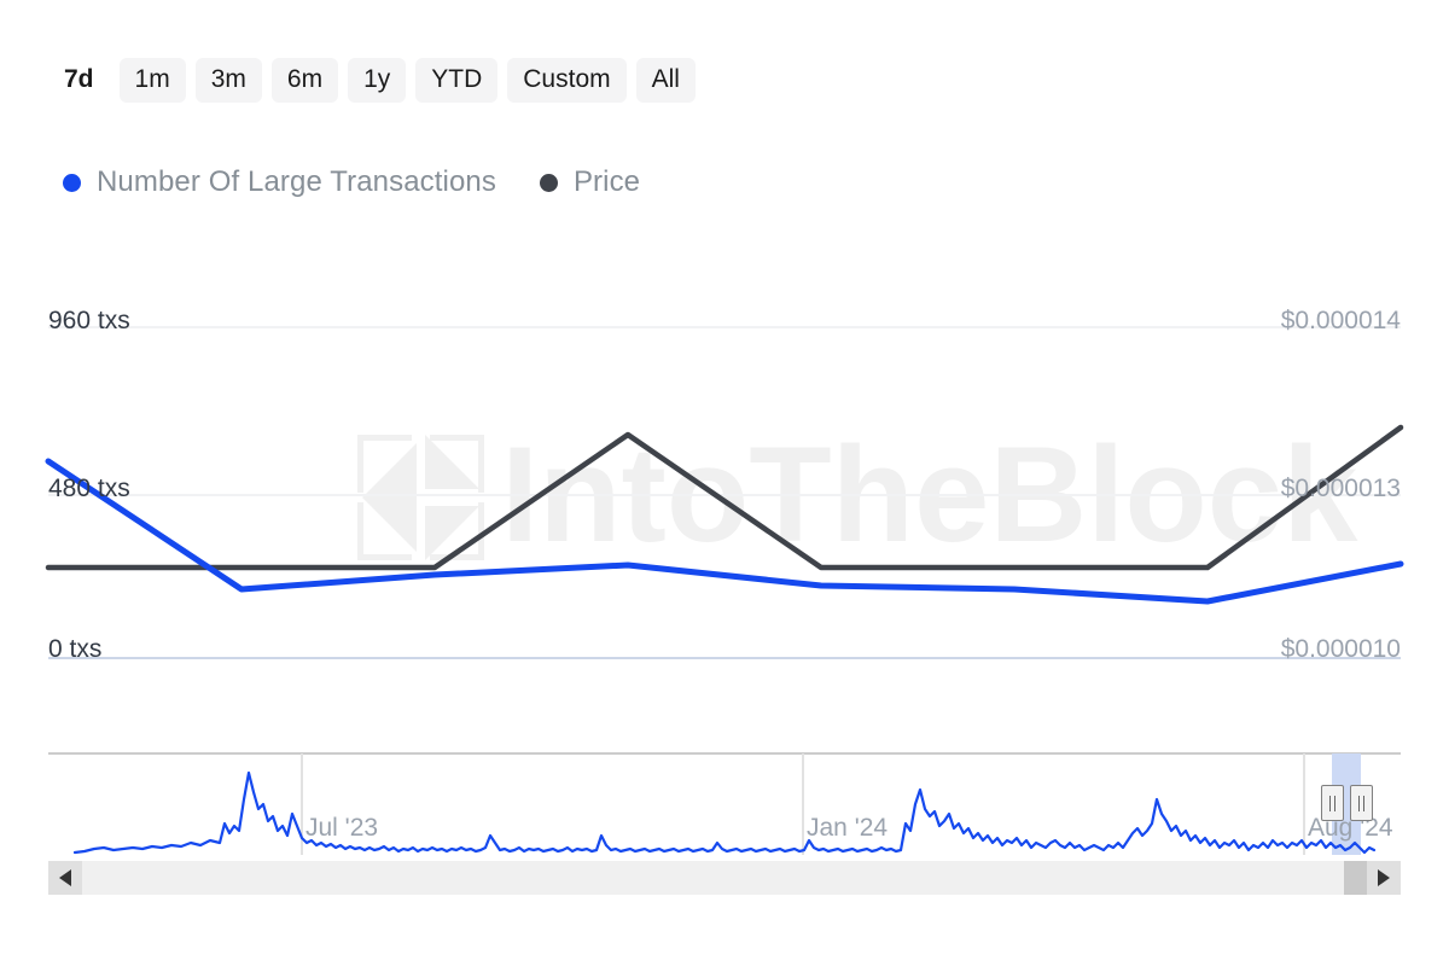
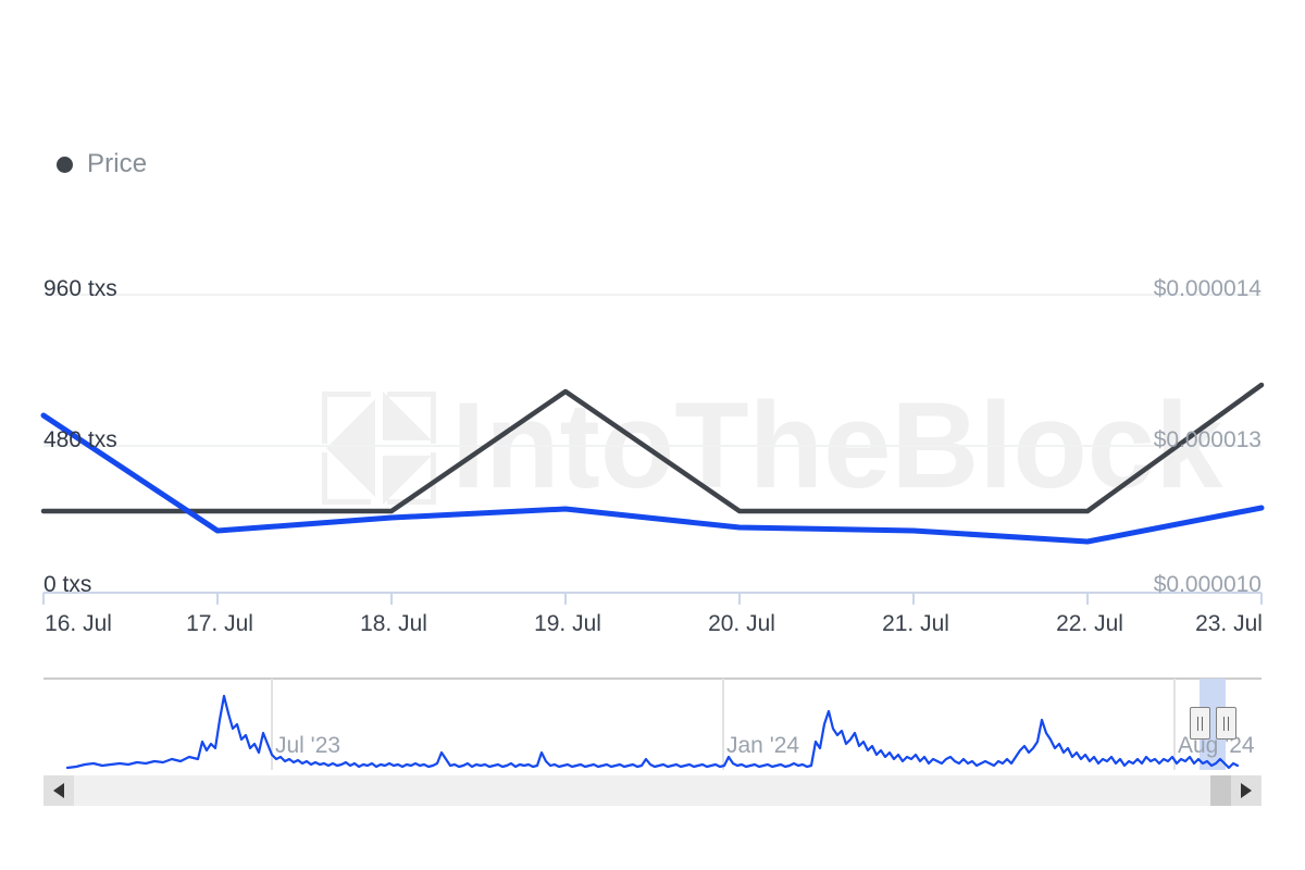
- 7d
- 1m
- 3m
- 6m
- 1y
- YTD
- Custom
- All
- Number Of Large Transactions
  Price
  960 txs
  480 txs
  0 txs
  $0.000014
  $0.000013
  $0.000010
+ 16. Jul
+ 17. Jul
+ 18. Jul
+ 19. Jul
+ 20. Jul
+ 21. Jul
+ 22. Jul
+ 23. Jul
  Jul '23
  Jan '24
  Aug '24
